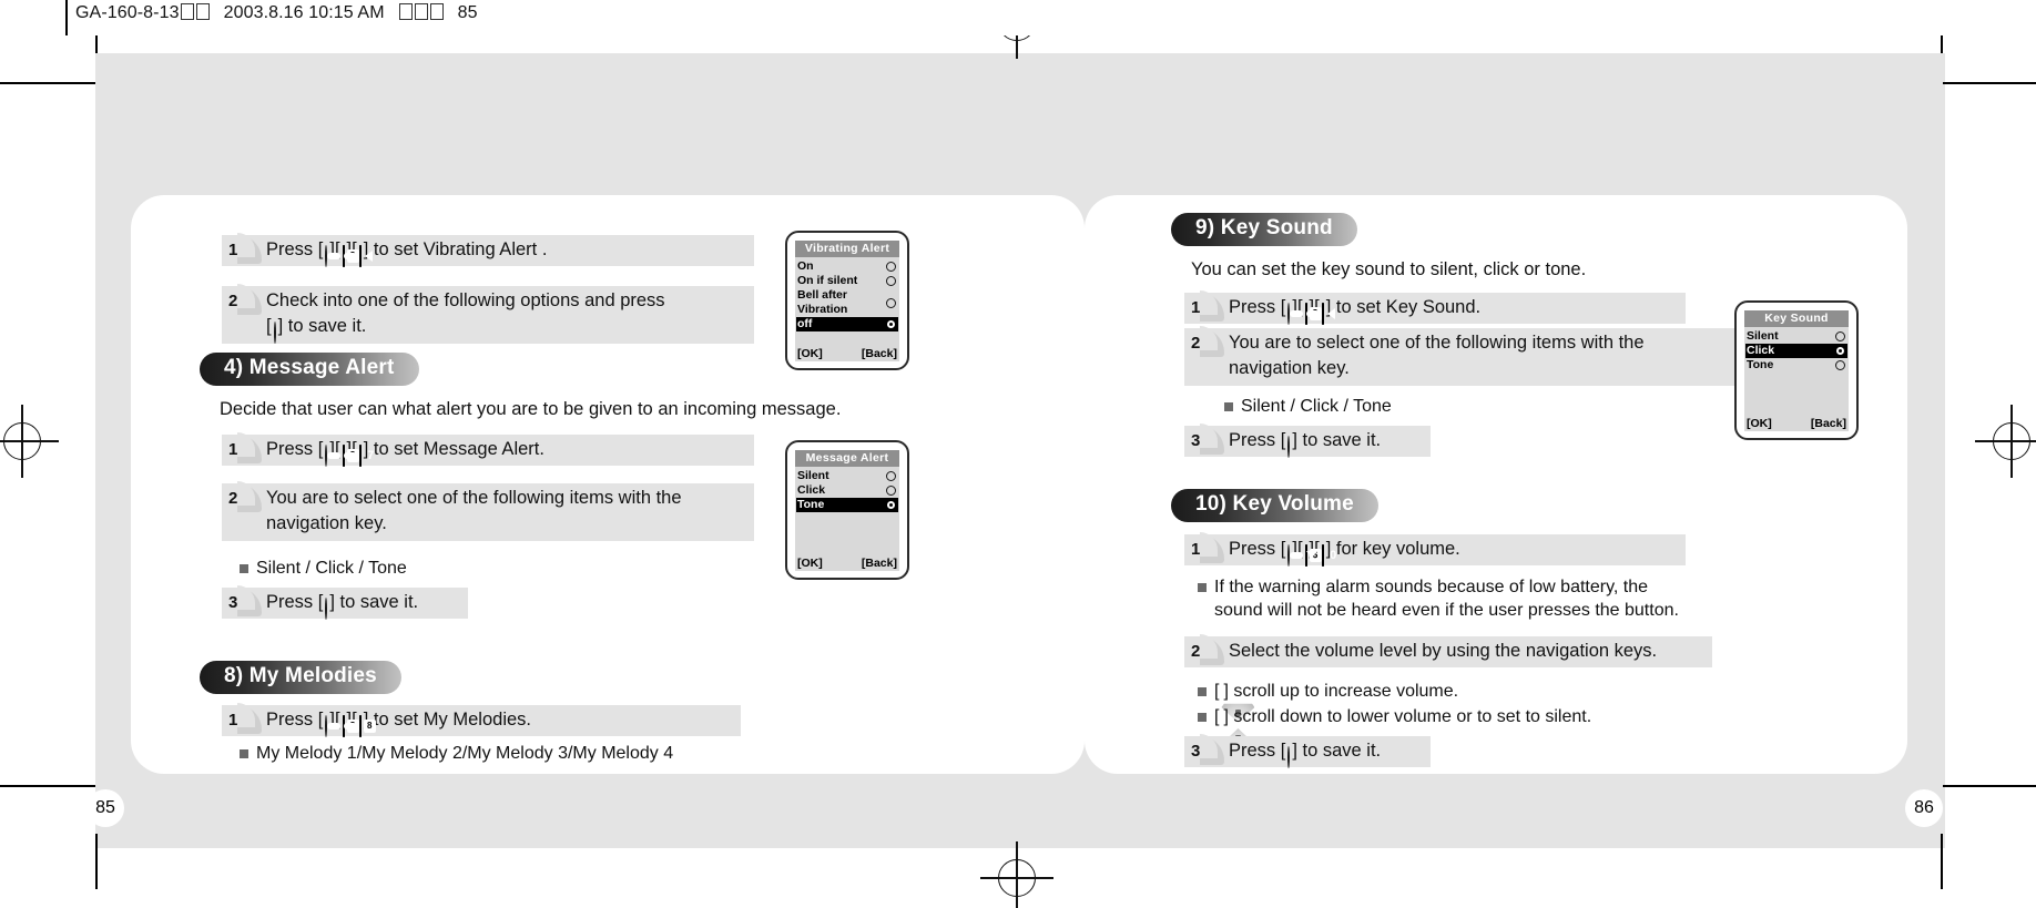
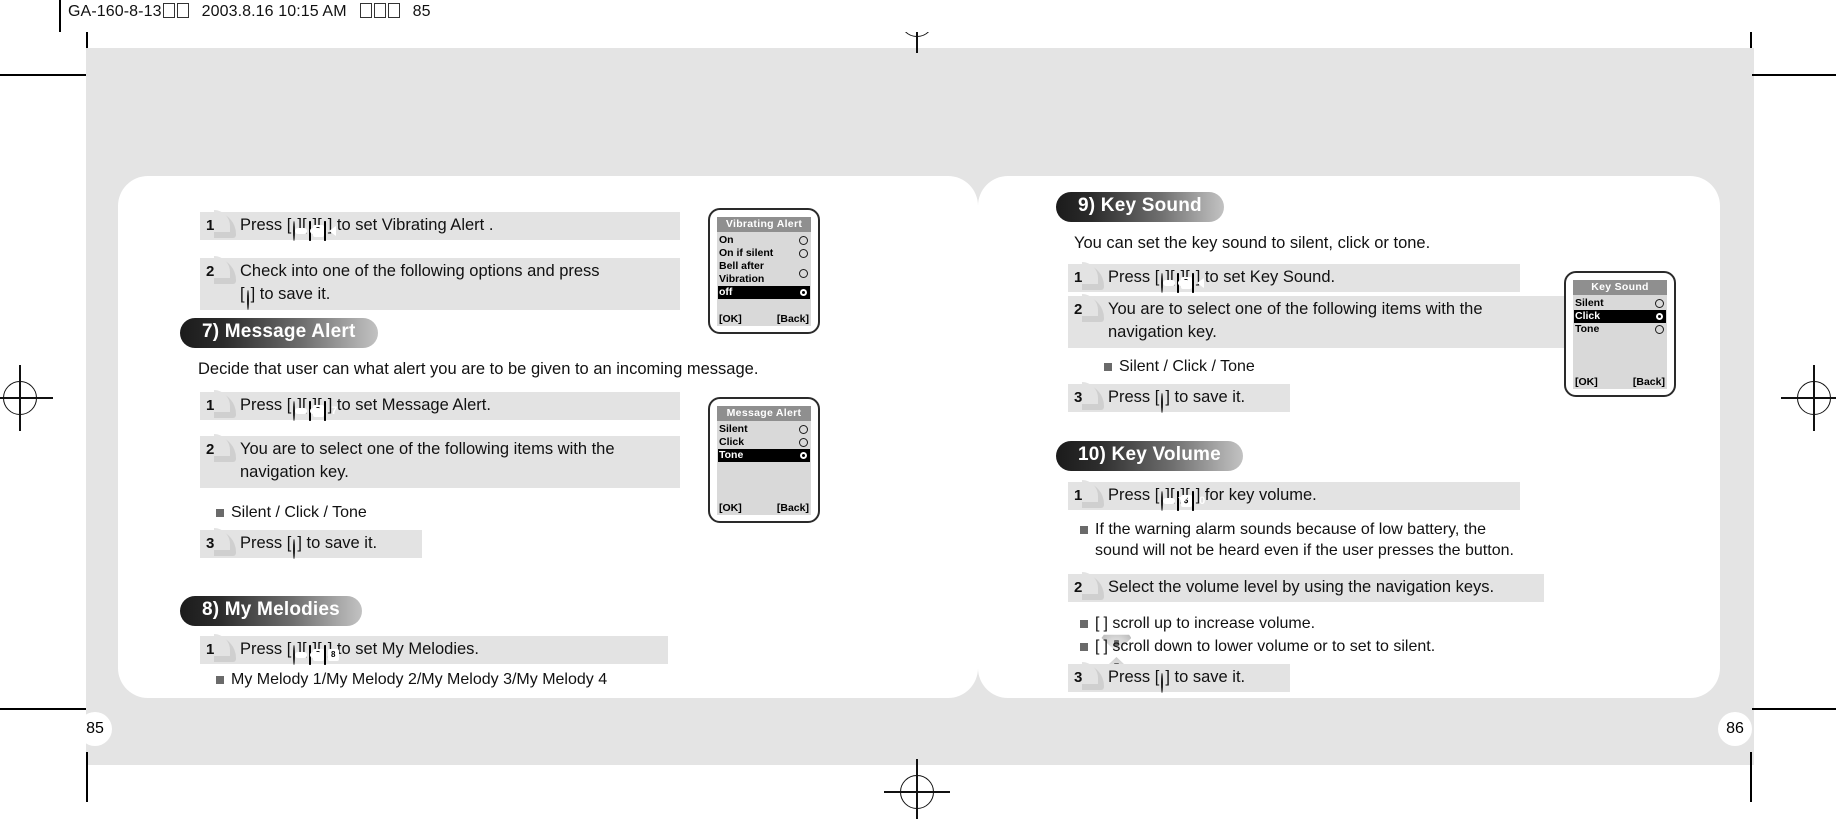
  GA-160-8-13 2003.8.16 10:15 AM 85
  85
  86
  1
  Press [ ][
  ] to set Vibrating Alert .
  2
  Check into one of the following options and press
  [ ] to save it.
  Vibrating Alert
  On
  On if silent
  Bell after Vibration
  off
  [OK]
  [Back]
- 4) Message Alert
+ 7) Message Alert
  Decide that user can what alert you are to be given to an incoming message.
  1
  Press [ ][
  7
  ] to set Message Alert.
  2
  You are to select one of the following items with the
  navigation key.
  Silent / Click / Tone
  3
  Press [ ] to save it.
  Message Alert
  Silent
  Click
  Tone
  [OK]
  [Back]
  8) My Melodies
  1
  Press [ ][
  8
  to set My Melodies.
  My Melody 1/My Melody 2/My Melody 3/My Melody 4
  9) Key Sound
  You can set the key sound to silent, click or tone.
  1
  Press [ ][
  ] to set Key Sound.
  2
  You are to select one of the following items with the
  navigation key.
  Silent / Click / Tone
  3
  Press [ ] to save it.
  Key Sound
  Silent
  Click
  Tone
  [OK]
  [Back]
  10) Key Volume
  1
  Press [ ][
  $
  0
  ] for key volume.
  If the warning alarm sounds because of low battery, the
  sound will not be heard even if the user presses the button.
  2
  Select the volume level by using the navigation keys.
  [ ] scroll up to increase volume.
  [ ] scroll down to lower volume or to set to silent.
  3
  Press [ ] to save it.
